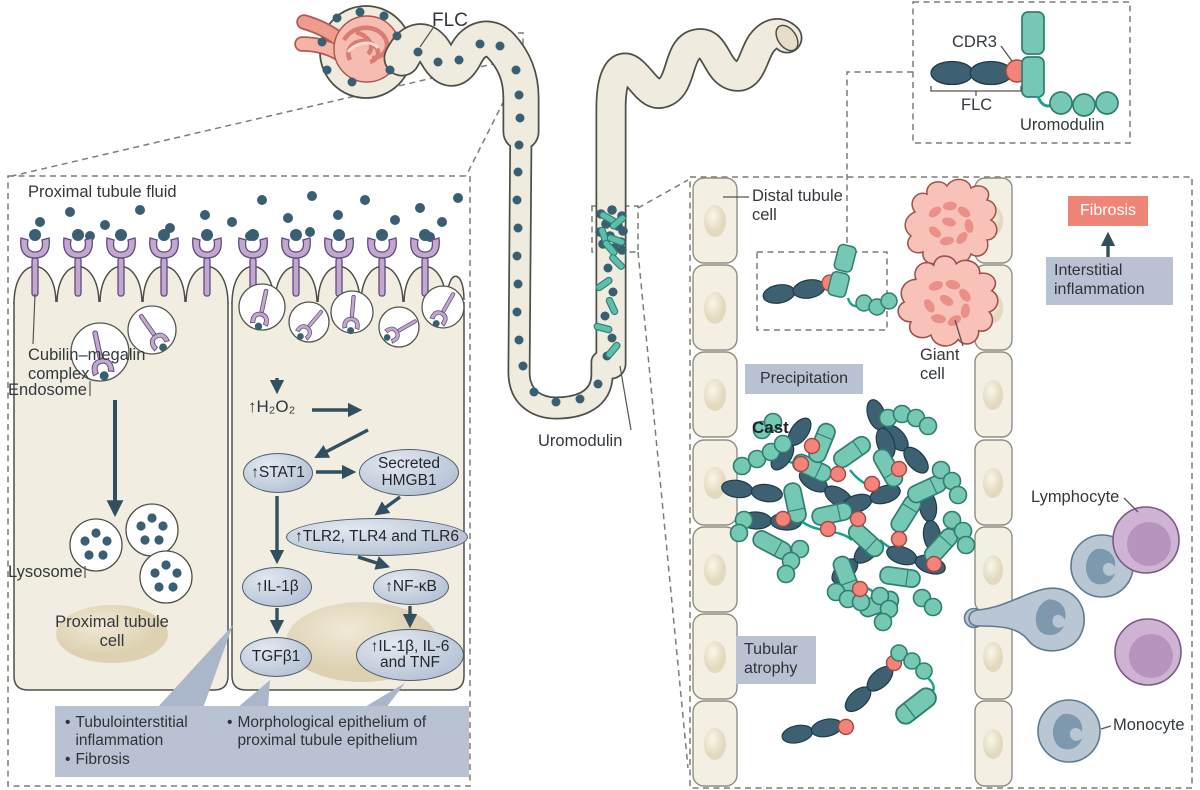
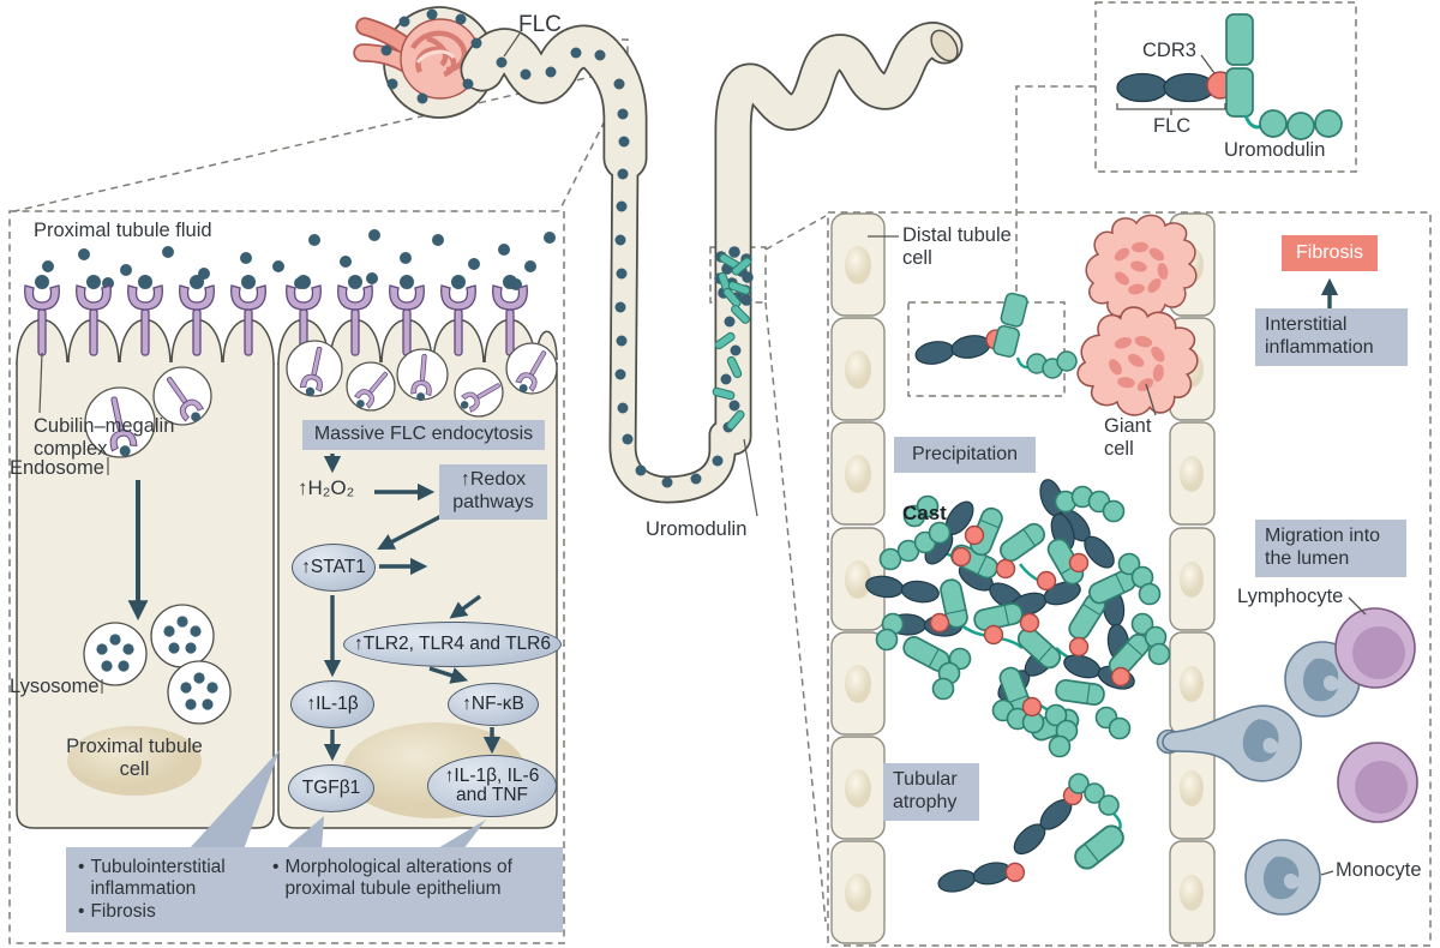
  FLC
  Uromodulin
  CDR3
  FLC
  Uromodulin
  Proximal tubule fluid
  Cubilin–megalin complex
  Endosome
  Lysosome
  Proximal tubule cell
+ Massive FLC endocytosis
  ↑H₂O₂
+ ↑Redox pathways
  ↑STAT1
- Secreted HMGB1
  ↑TLR2, TLR4 and TLR6
  ↑IL-1β
  ↑NF-κB
  TGFβ1
  ↑IL-1β, IL-6 and TNF
  •
  Tubulointerstitial inflammation
  •
  Fibrosis
  •
- Morphological epithelium of proximal tubule epithelium
+ Morphological alterations of proximal tubule epithelium
  Distal tubule cell
  Precipitation
  Cast
  Tubular atrophy
  Giant cell
  Fibrosis
  Interstitial inflammation
+ Migration into the lumen
  Lymphocyte
  Monocyte
